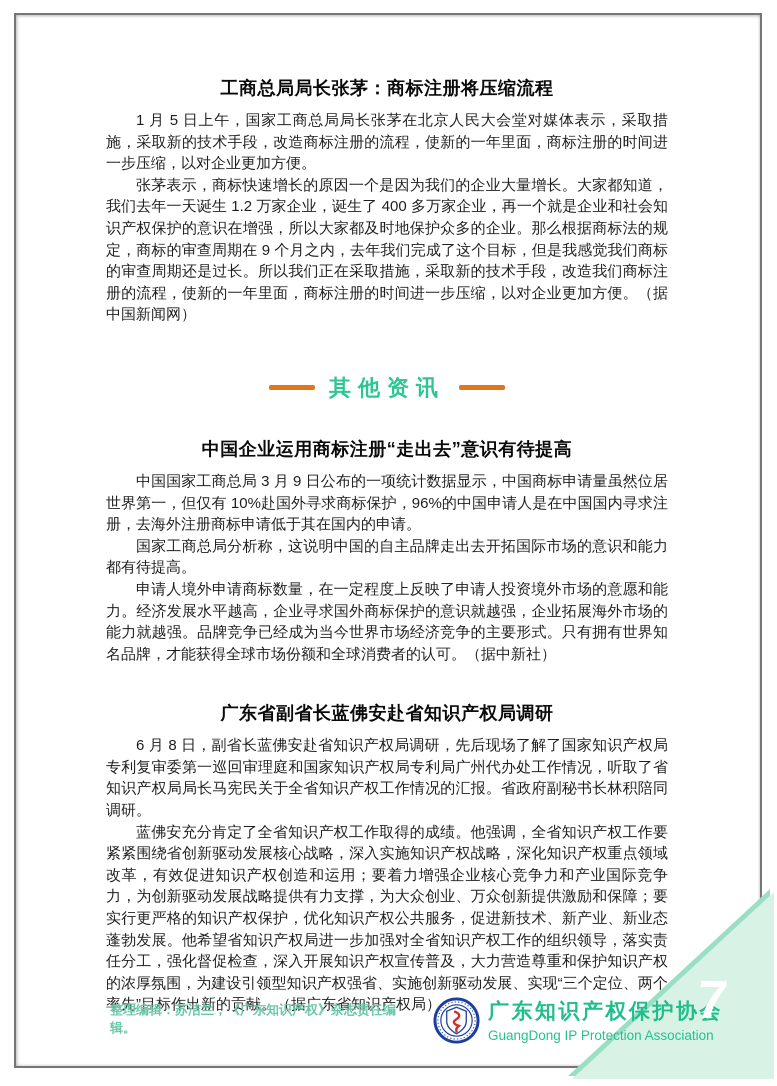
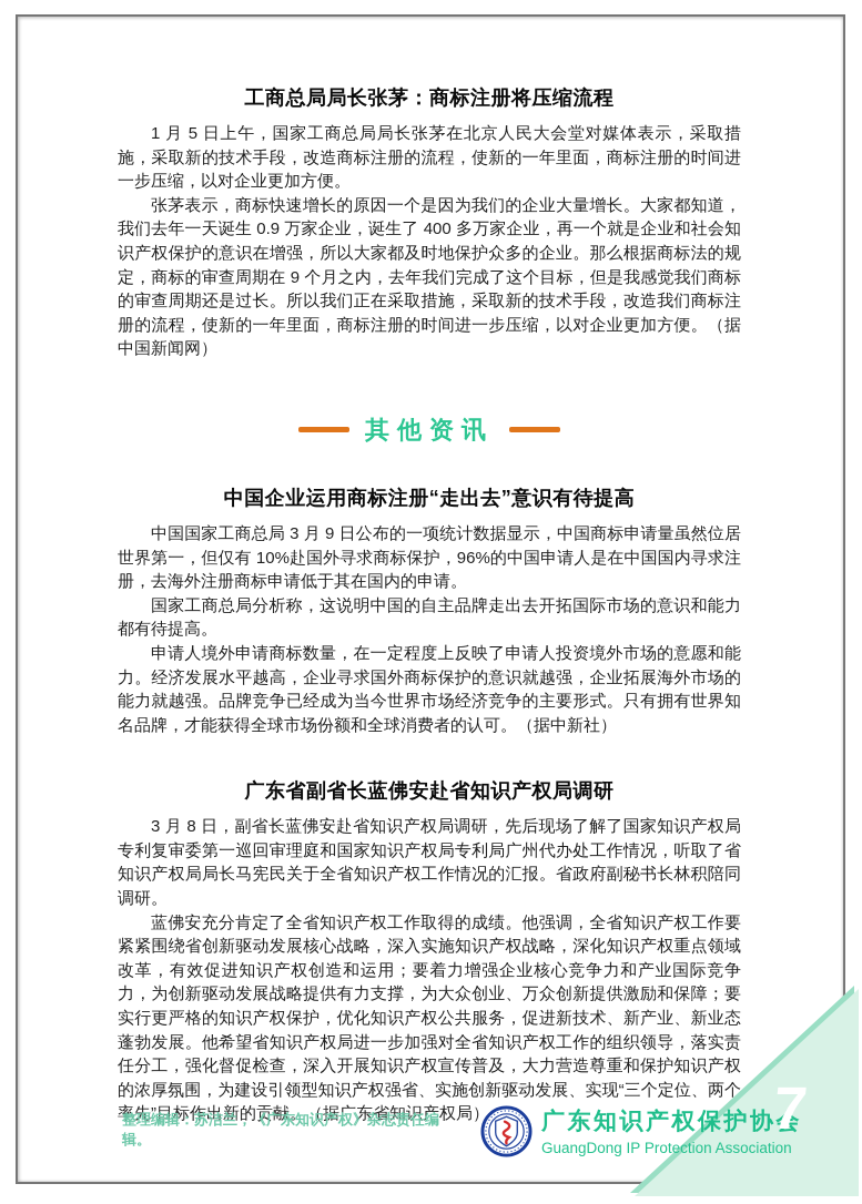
  工商总局局长张茅：商标注册将压缩流程
  1 月 5 日上午，国家工商总局局长张茅在北京人民大会堂对媒体表示，采取措施，采取新的技术手段，改造商标注册的流程，使新的一年里面，商标注册的时间进一步压缩，以对企业更加方便。
- 张茅表示，商标快速增长的原因一个是因为我们的企业大量增长。大家都知道，我们去年一天诞生 1.2 万家企业，诞生了 400 多万家企业，再一个就是企业和社会知识产权保护的意识在增强，所以大家都及时地保护众多的企业。那么根据商标法的规定，商标的审查周期在 9 个月之内，去年我们完成了这个目标，但是我感觉我们商标的审查周期还是过长。所以我们正在采取措施，采取新的技术手段，改造我们商标注册的流程，使新的一年里面，商标注册的时间进一步压缩，以对企业更加方便。（据中国新闻网）
+ 张茅表示，商标快速增长的原因一个是因为我们的企业大量增长。大家都知道，我们去年一天诞生 0.9 万家企业，诞生了 400 多万家企业，再一个就是企业和社会知识产权保护的意识在增强，所以大家都及时地保护众多的企业。那么根据商标法的规定，商标的审查周期在 9 个月之内，去年我们完成了这个目标，但是我感觉我们商标的审查周期还是过长。所以我们正在采取措施，采取新的技术手段，改造我们商标注册的流程，使新的一年里面，商标注册的时间进一步压缩，以对企业更加方便。（据中国新闻网）
  其他资讯
  中国企业运用商标注册“走出去”意识有待提高
  中国国家工商总局 3 月 9 日公布的一项统计数据显示，中国商标申请量虽然位居世界第一，但仅有 10%赴国外寻求商标保护，96%的中国申请人是在中国国内寻求注册，去海外注册商标申请低于其在国内的申请。
  国家工商总局分析称，这说明中国的自主品牌走出去开拓国际市场的意识和能力都有待提高。
  申请人境外申请商标数量，在一定程度上反映了申请人投资境外市场的意愿和能力。经济发展水平越高，企业寻求国外商标保护的意识就越强，企业拓展海外市场的能力就越强。品牌竞争已经成为当今世界市场经济竞争的主要形式。只有拥有世界知名品牌，才能获得全球市场份额和全球消费者的认可。（据中新社）
  广东省副省长蓝佛安赴省知识产权局调研
- 6 月 8 日，副省长蓝佛安赴省知识产权局调研，先后现场了解了国家知识产权局专利复审委第一巡回审理庭和国家知识产权局专利局广州代办处工作情况，听取了省知识产权局局长马宪民关于全省知识产权工作情况的汇报。省政府副秘书长林积陪同调研。
+ 3 月 8 日，副省长蓝佛安赴省知识产权局调研，先后现场了解了国家知识产权局专利复审委第一巡回审理庭和国家知识产权局专利局广州代办处工作情况，听取了省知识产权局局长马宪民关于全省知识产权工作情况的汇报。省政府副秘书长林积陪同调研。
  蓝佛安充分肯定了全省知识产权工作取得的成绩。他强调，全省知识产权工作要紧紧围绕省创新驱动发展核心战略，深入实施知识产权战略，深化知识产权重点领域改革，有效促进知识产权创造和运用；要着力增强企业核心竞争力和产业国际竞争力，为创新驱动发展战略提供有力支撑，为大众创业、万众创新提供激励和保障；要实行更严格的知识产权保护，优化知识产权公共服务，促进新技术、新产业、新业态蓬勃发展。他希望省知识产权局进一步加强对全省知识产权工作的组织领导，落实责任分工，强化督促检查，深入开展知识产权宣传普及，大力营造尊重和保护知识产权的浓厚氛围，为建设引领型知识产权强省、实施创新驱动发展、实现“三个定位、两个率先”目标作出新的贡献。（据广东省知识产权局）
  整理编辑：苏洁兰，《广东知识产权》杂志责任编辑。
  广东知识产权保护协会
  GuangDong IP Protection Association
